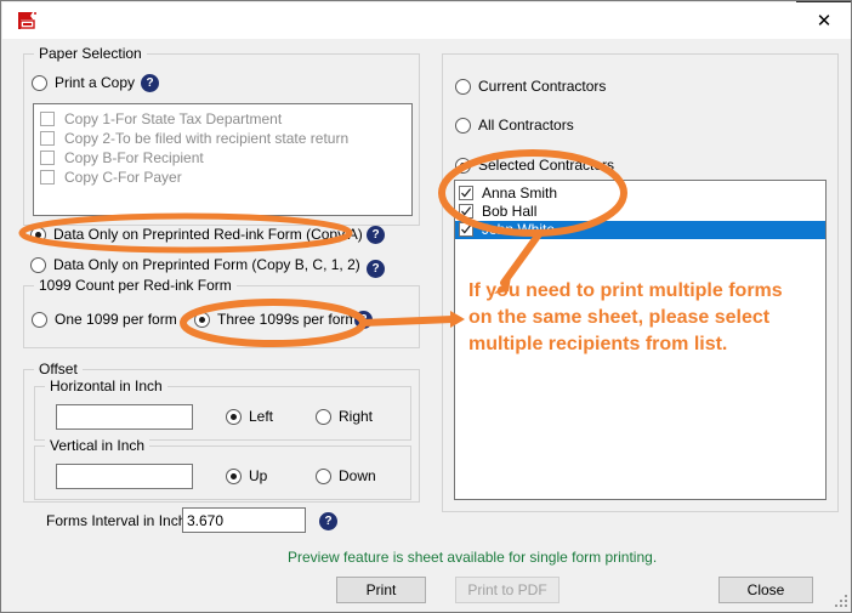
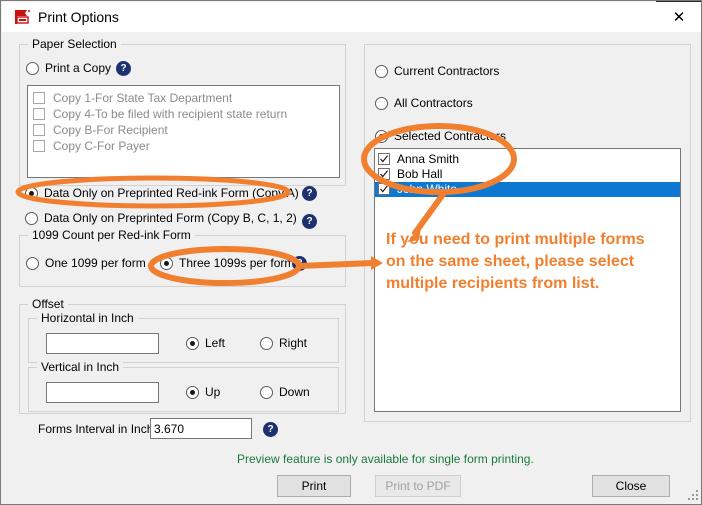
+ Print Options
  ✕
  Paper Selection
  Print a Copy
  ?
  Copy 1-For State Tax Department
- Copy 2-To be filed with recipient state return
+ Copy 4-To be filed with recipient state return
  Copy B-For Recipient
  Copy C-For Payer
  Data Only on Preprinted Red-ink Form (Copy A)
  ?
  Data Only on Preprinted Form (Copy B, C, 1, 2)
  ?
  1099 Count per Red-ink Form
  One 1099 per form
  Three 1099s per form
  Offset
  Horizontal in Inch
  Left
  Right
  Vertical in Inch
  Up
  Down
  Forms Interval in Inc
  3.670
  ?
  Current Contractors
  All Contractors
  Selected Contracs
  Anna Smith
  Bob Hall
- Preview feature is sheet available for single form printing.
+ Preview feature is only available for single form printing.
  Print
  Print to PDF
  Close
  If you need to print multiple forms on the same sheet, please select multiple recipients from list.
